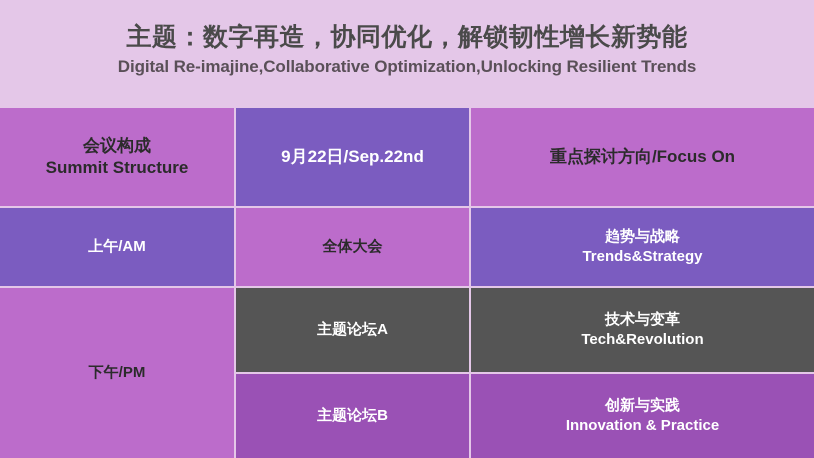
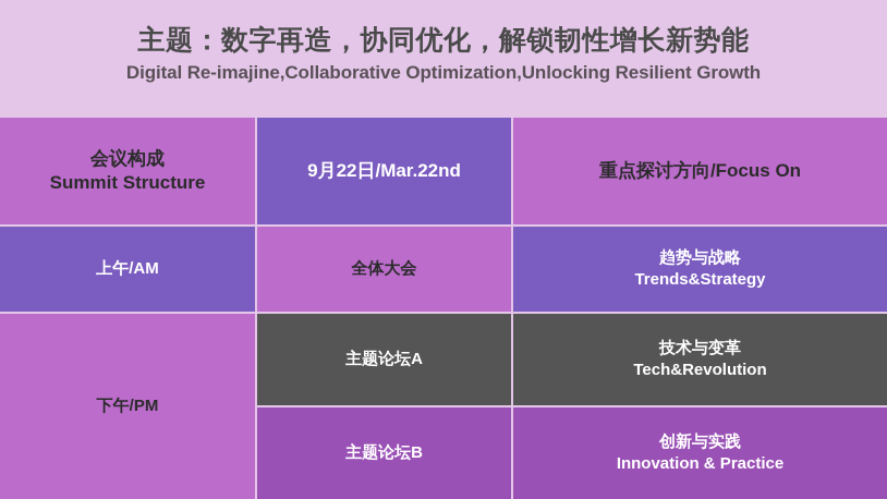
  主题：数字再造，协同优化，解锁韧性增长新势能
- Digital Re-imajine,Collaborative Optimization,Unlocking Resilient Trends
+ Digital Re-imajine,Collaborative Optimization,Unlocking Resilient Growth
  会议构成
  Summit Structure
- 9月22日/Sep.22nd
+ 9月22日/Mar.22nd
  重点探讨方向/Focus On
  上午/AM
  全体大会
  趋势与战略
  Trends&Strategy
  下午/PM
  主题论坛A
  技术与变革
  Tech&Revolution
  主题论坛B
  创新与实践
  Innovation & Practice
